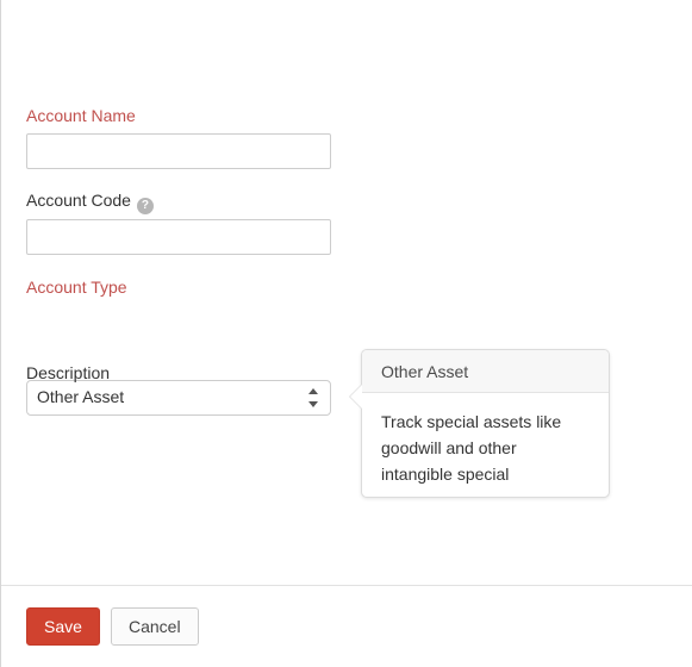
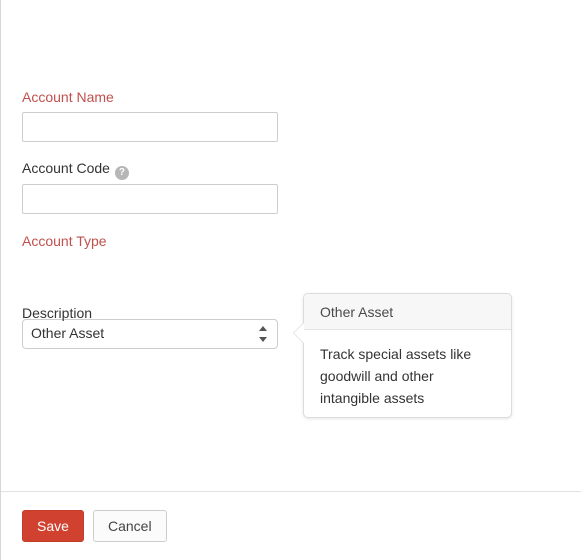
  Account Name
  Account Code ?
  Account Type
  Other Asset
  Description
  Other Asset
- Track special assets like goodwill and other intangible special
+ Track special assets like goodwill and other intangible assets
  Save
  Cancel
